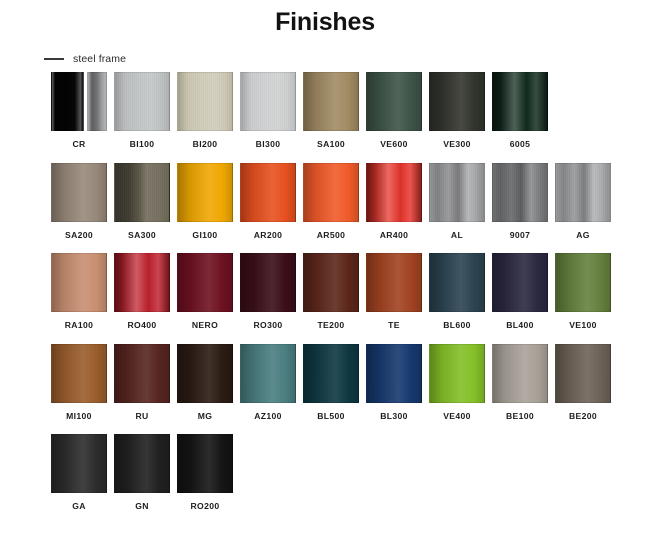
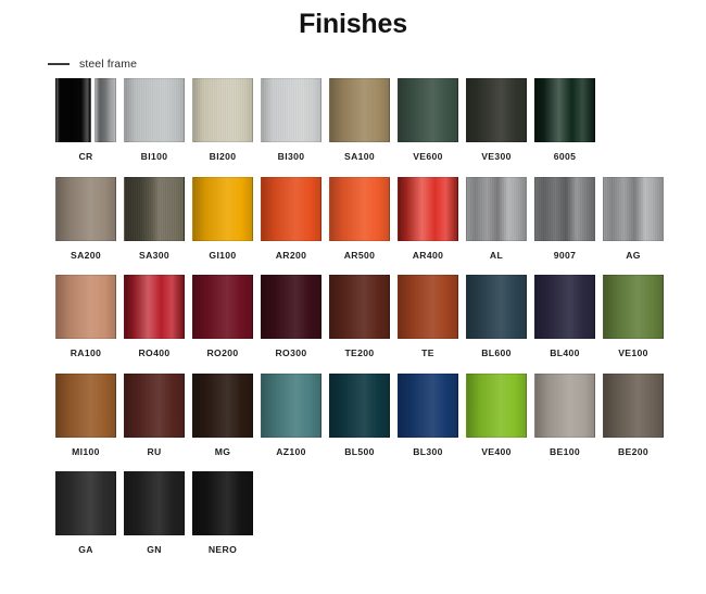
  Finishes
  steel frame
  CR
  BI100
  BI200
  BI300
  SA100
  VE600
  VE300
  6005
  SA200
  SA300
  GI100
  AR200
  AR500
  AR400
  AL
  9007
  AG
  RA100
  RO400
- NERO
+ RO200
  RO300
  TE200
  TE
  BL600
  BL400
  VE100
  MI100
  RU
  MG
  AZ100
  BL500
  BL300
  VE400
  BE100
  BE200
  GA
  GN
- RO200
+ NERO
